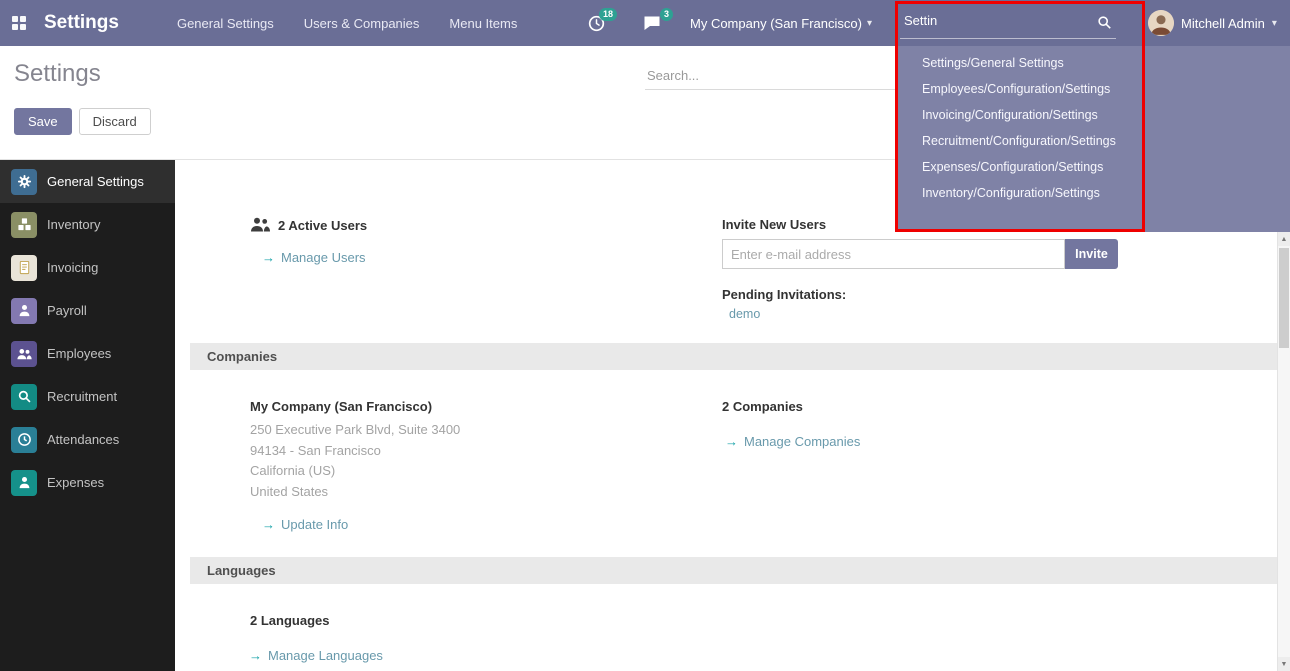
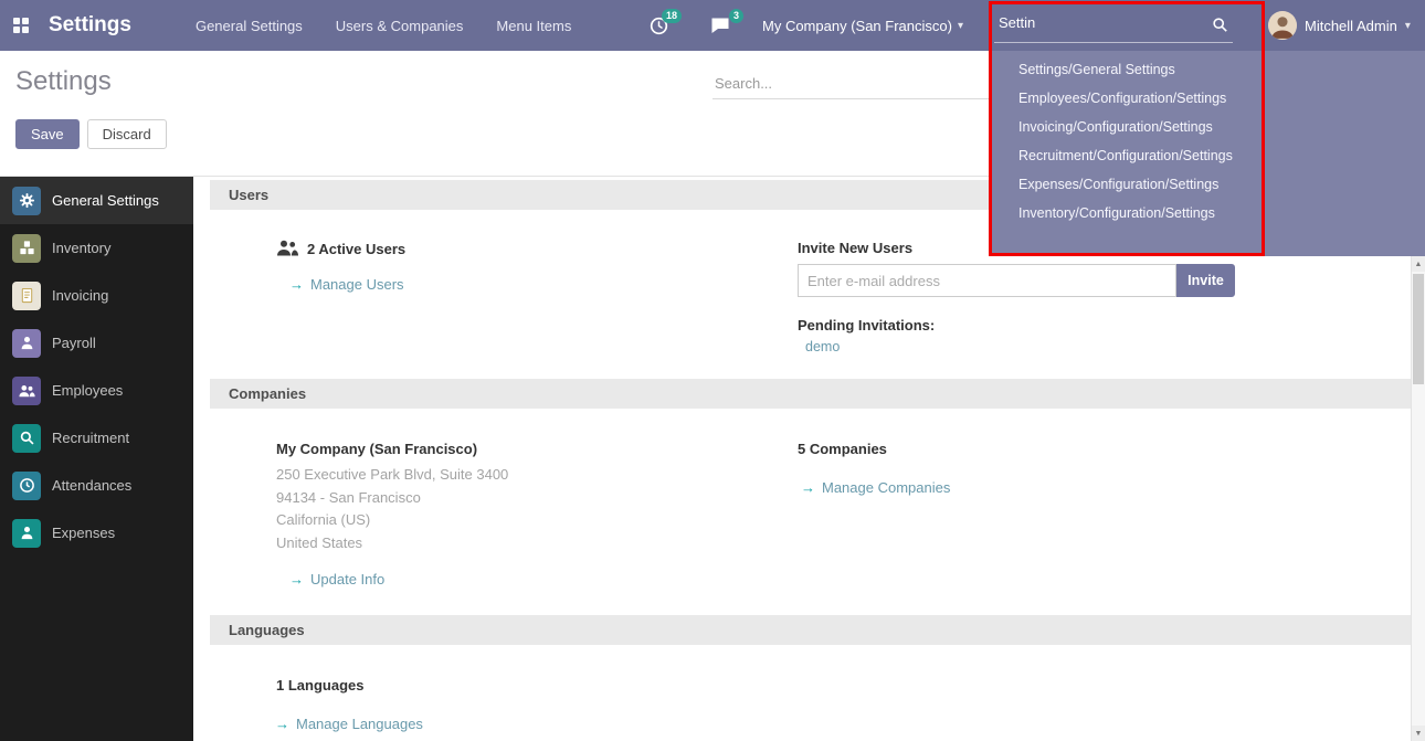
  Settings
  General Settings
  Users & Companies
  Menu Items
  18
  3
  My Company (San Francisco)
  Settin
  Mitchell Admin
  Settings/General Settings
  Employees/Configuration/Settings
  Invoicing/Configuration/Settings
  Recruitment/Configuration/Settings
  Expenses/Configuration/Settings
  Inventory/Configuration/Settings
  Settings
  Search...
  Save
  Discard
  General Settings
  Inventory
  Invoicing
  Payroll
  Employees
  Recruitment
  Attendances
  Expenses
+ Users
  2 Active Users
  Manage Users
  Invite New Users
  Enter e-mail address
  Invite
  Pending Invitations:
  demo
  Companies
  My Company (San Francisco)
  250 Executive Park Blvd, Suite 3400
  94134 - San Francisco
  California (US)
  United States
  Update Info
- 2 Companies
+ 5 Companies
  Manage Companies
  Languages
- 2 Languages
+ 1 Languages
  Manage Languages
